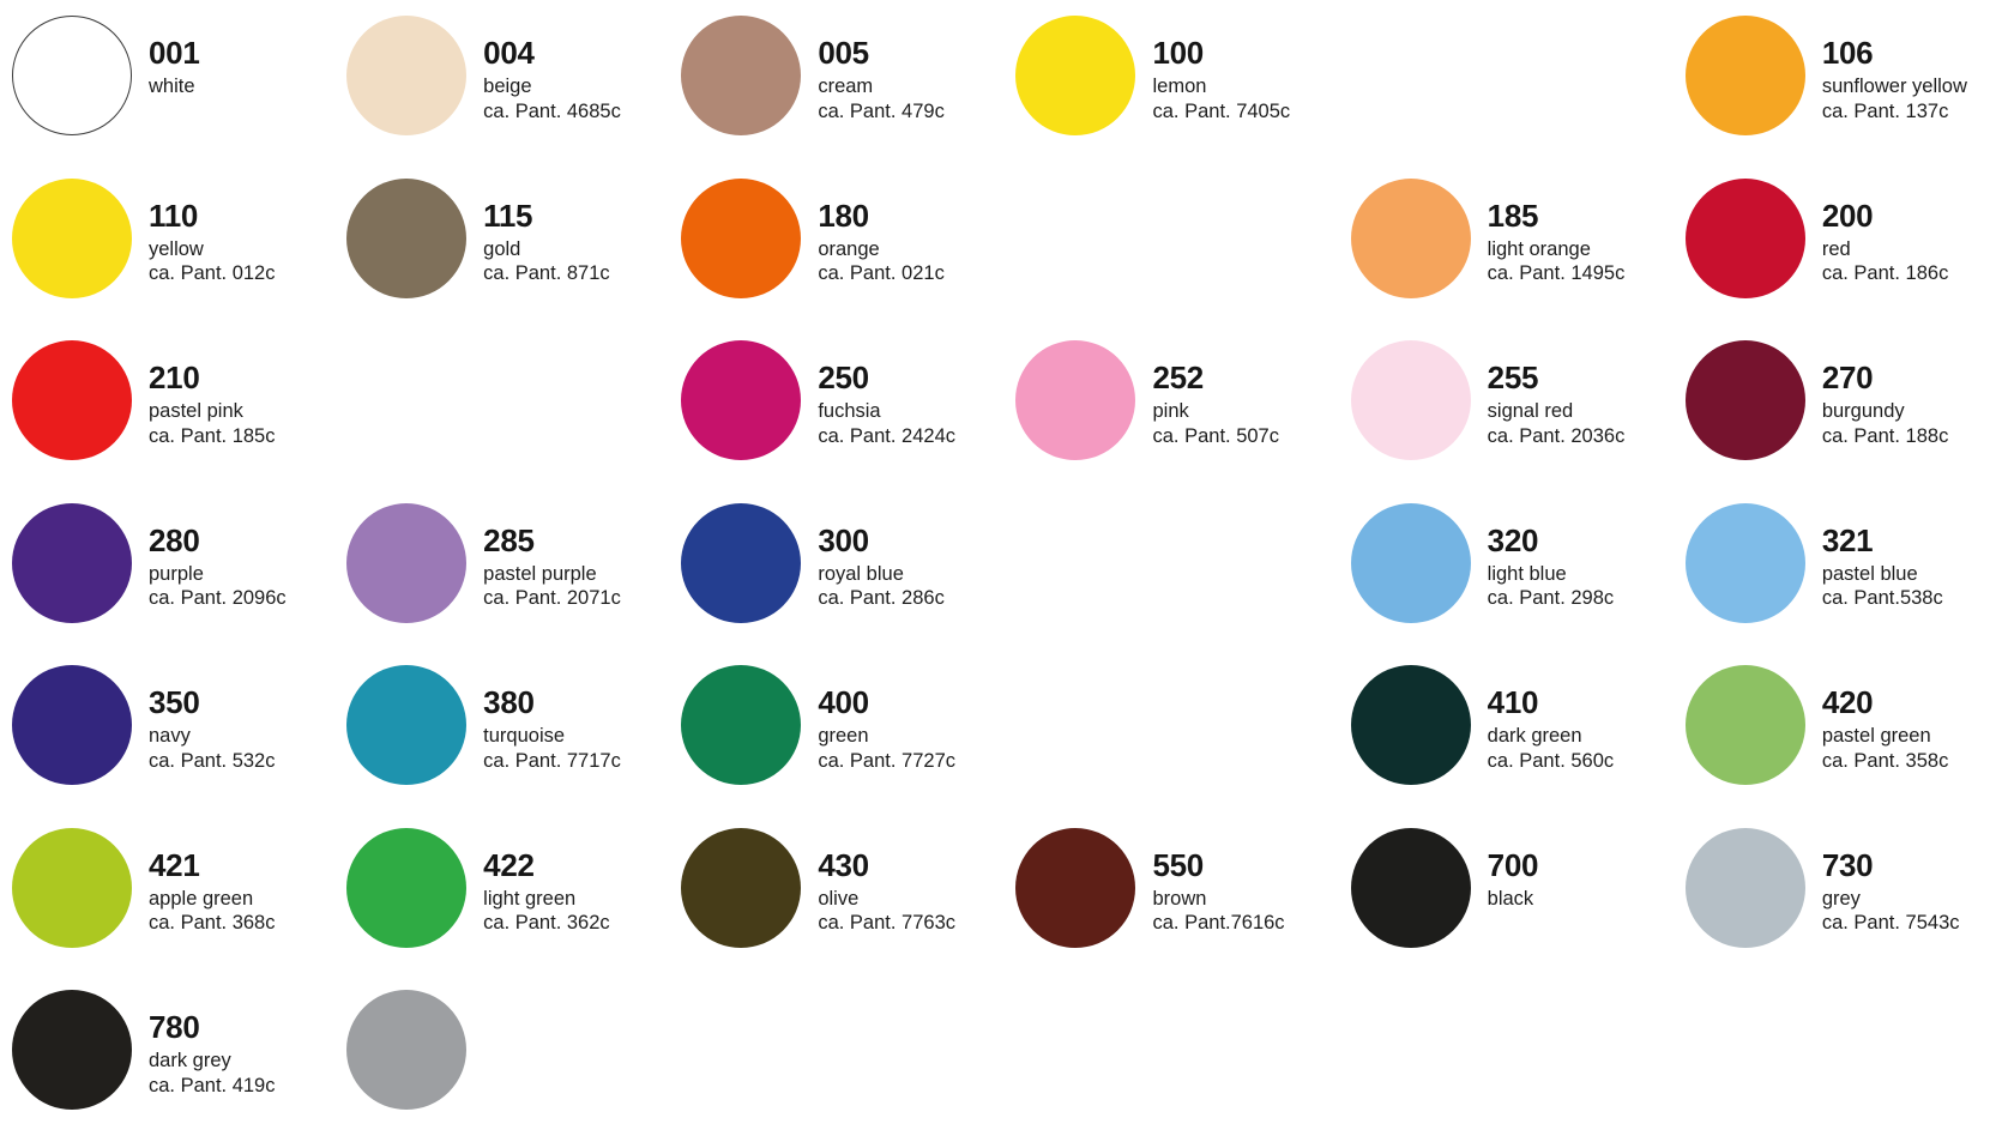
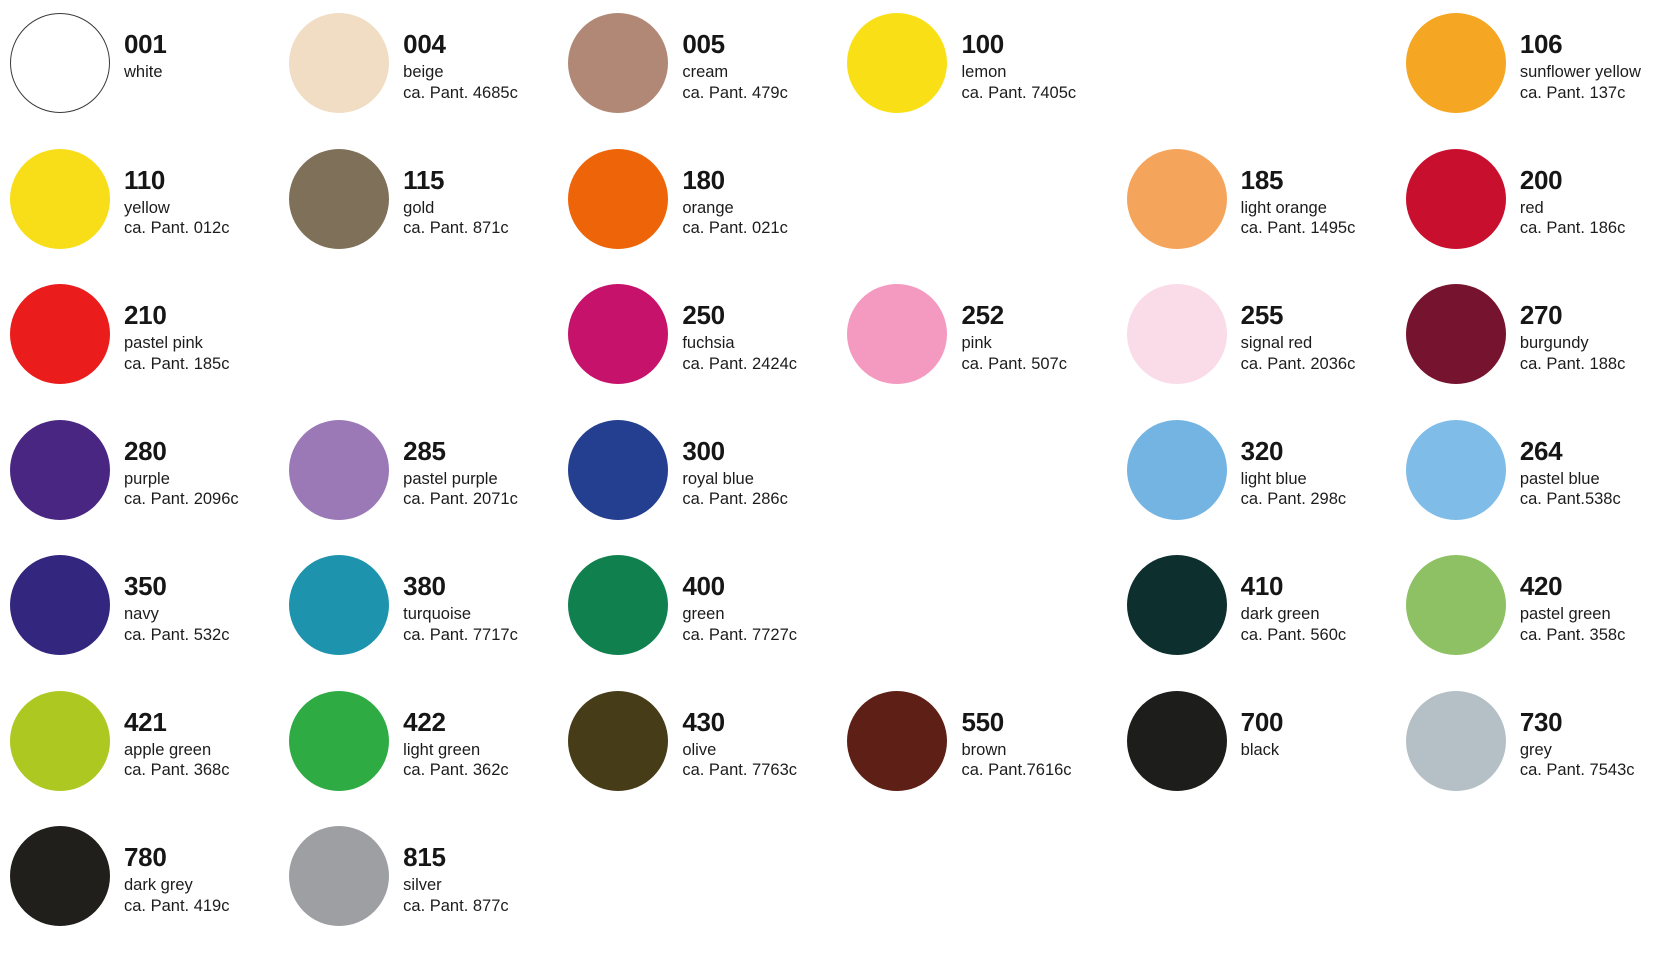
  001
  white
  004
  beige
  ca. Pant. 4685c
  005
  cream
  ca. Pant. 479c
  100
  lemon
  ca. Pant. 7405c
  106
  sunflower yellow
  ca. Pant. 137c
  110
  yellow
  ca. Pant. 012c
  115
  gold
  ca. Pant. 871c
  180
  orange
  ca. Pant. 021c
  185
  light orange
  ca. Pant. 1495c
  200
  red
  ca. Pant. 186c
  210
  pastel pink
  ca. Pant. 185c
  250
  fuchsia
  ca. Pant. 2424c
  252
  pink
  ca. Pant. 507c
  255
  signal red
  ca. Pant. 2036c
  270
  burgundy
  ca. Pant. 188c
  280
  purple
  ca. Pant. 2096c
  285
  pastel purple
  ca. Pant. 2071c
  300
  royal blue
  ca. Pant. 286c
  320
  light blue
  ca. Pant. 298c
- 321
+ 264
  pastel blue
  ca. Pant.538c
  350
  navy
  ca. Pant. 532c
  380
  turquoise
  ca. Pant. 7717c
  400
  green
  ca. Pant. 7727c
  410
  dark green
  ca. Pant. 560c
  420
  pastel green
  ca. Pant. 358c
  421
  apple green
  ca. Pant. 368c
  422
  light green
  ca. Pant. 362c
  430
  olive
  ca. Pant. 7763c
  550
  brown
  ca. Pant.7616c
  700
  black
  730
  grey
  ca. Pant. 7543c
  780
  dark grey
  ca. Pant. 419c
+ 815
+ silver
+ ca. Pant. 877c
